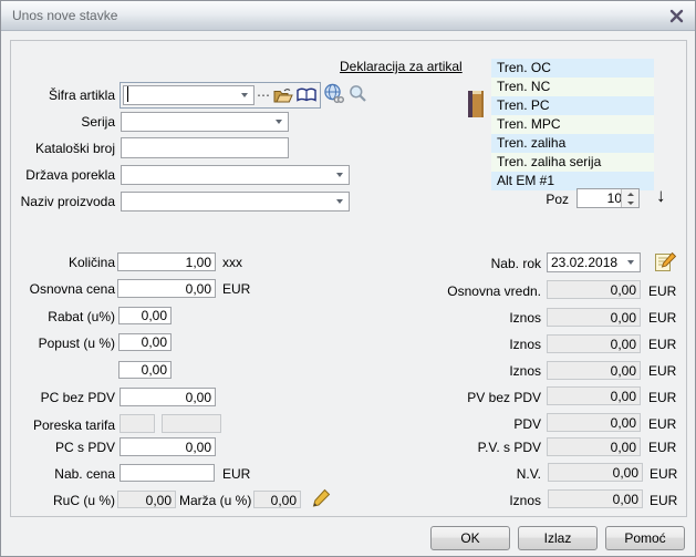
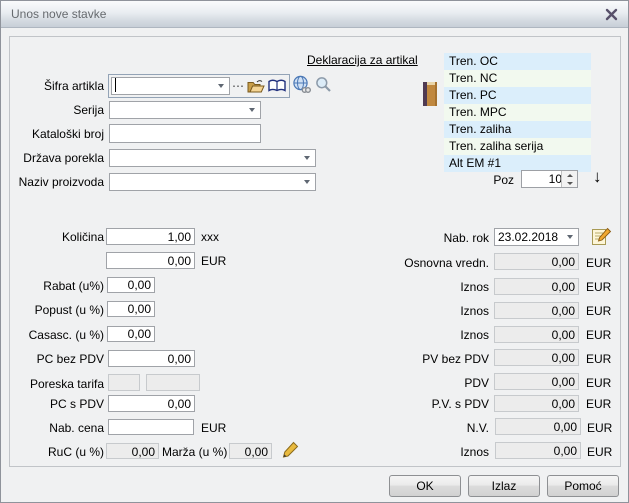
  Unos nove stavke
  Šifra artikla
  ⋯
  Serija
  Kataloški broj
  Država porekla
  Naziv proizvoda
  Deklaracija za artikal
  Tren. OC
  Tren. NC
  Tren. PC
  Tren. MPC
  Tren. zaliha
  Tren. zaliha serija
  Alt EM #1
  Poz
  10
  ↓
  Količina
  1,00
  xxx
- Osnovna cena
  0,00
  EUR
  Rabat (u%)
  0,00
  Popust (u %)
  0,00
+ Casasc. (u %)
  0,00
  PC bez PDV
  0,00
  Poreska tarifa
  PC s PDV
  0,00
  Nab. cena
  EUR
  RuC (u %)
  0,00
  Marža (u %)
  0,00
  Nab. rok
  23.02.2018
  Osnovna vredn.
  0,00
  EUR
  Iznos
  0,00
  EUR
  Iznos
  0,00
  EUR
  Iznos
  0,00
  EUR
  PV bez PDV
  0,00
  EUR
  PDV
  0,00
  EUR
  P.V. s PDV
  0,00
  EUR
  N.V.
  0,00
  EUR
  Iznos
  0,00
  EUR
  OK
  Izlaz
  Pomoć
